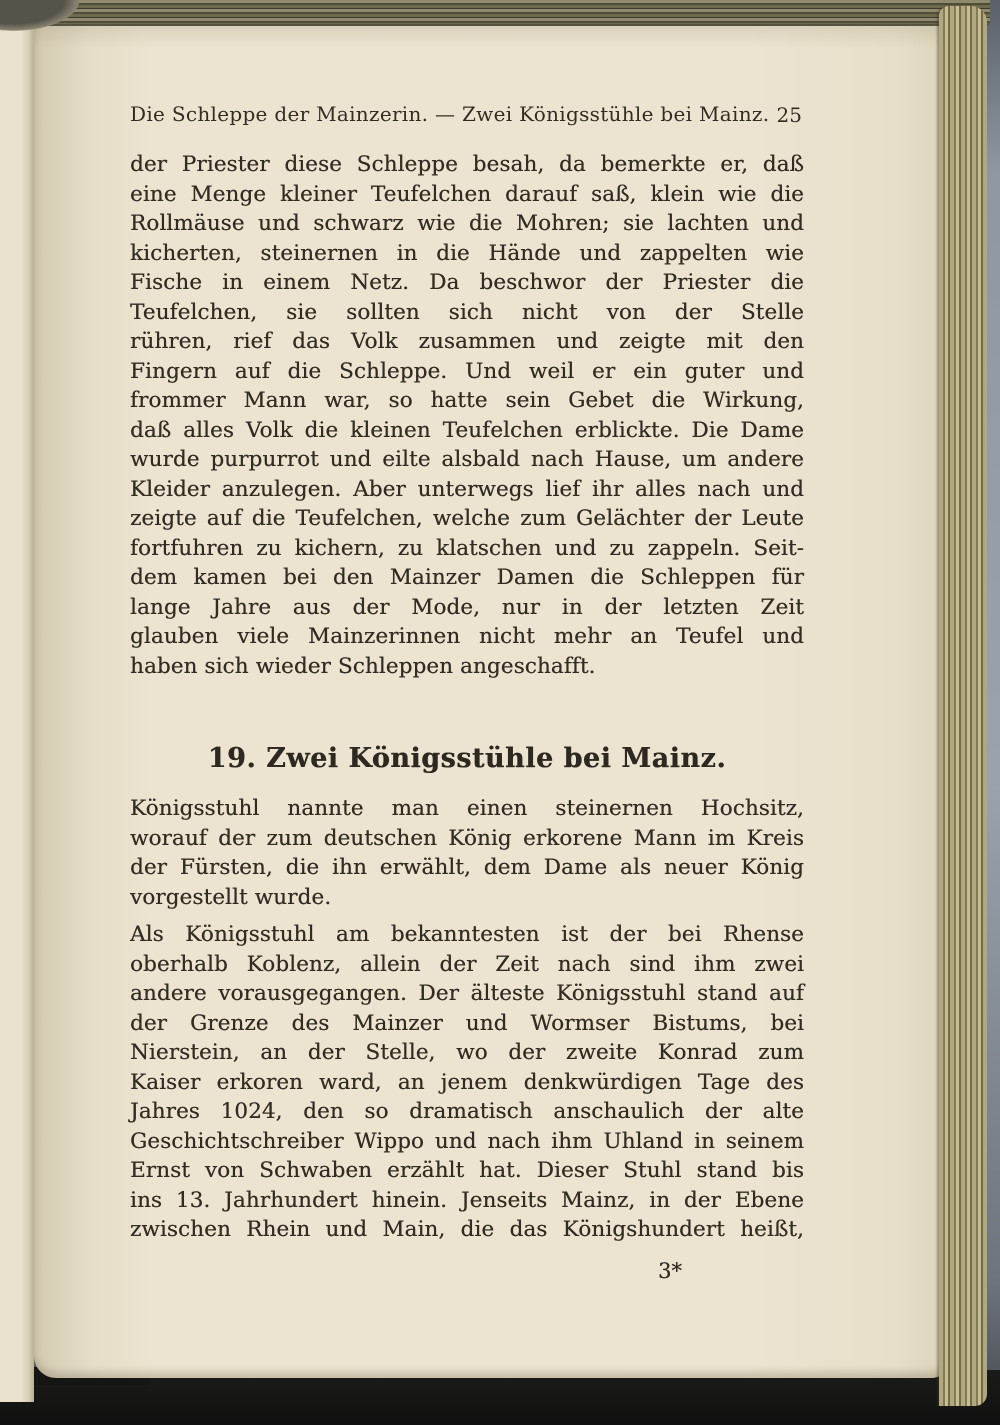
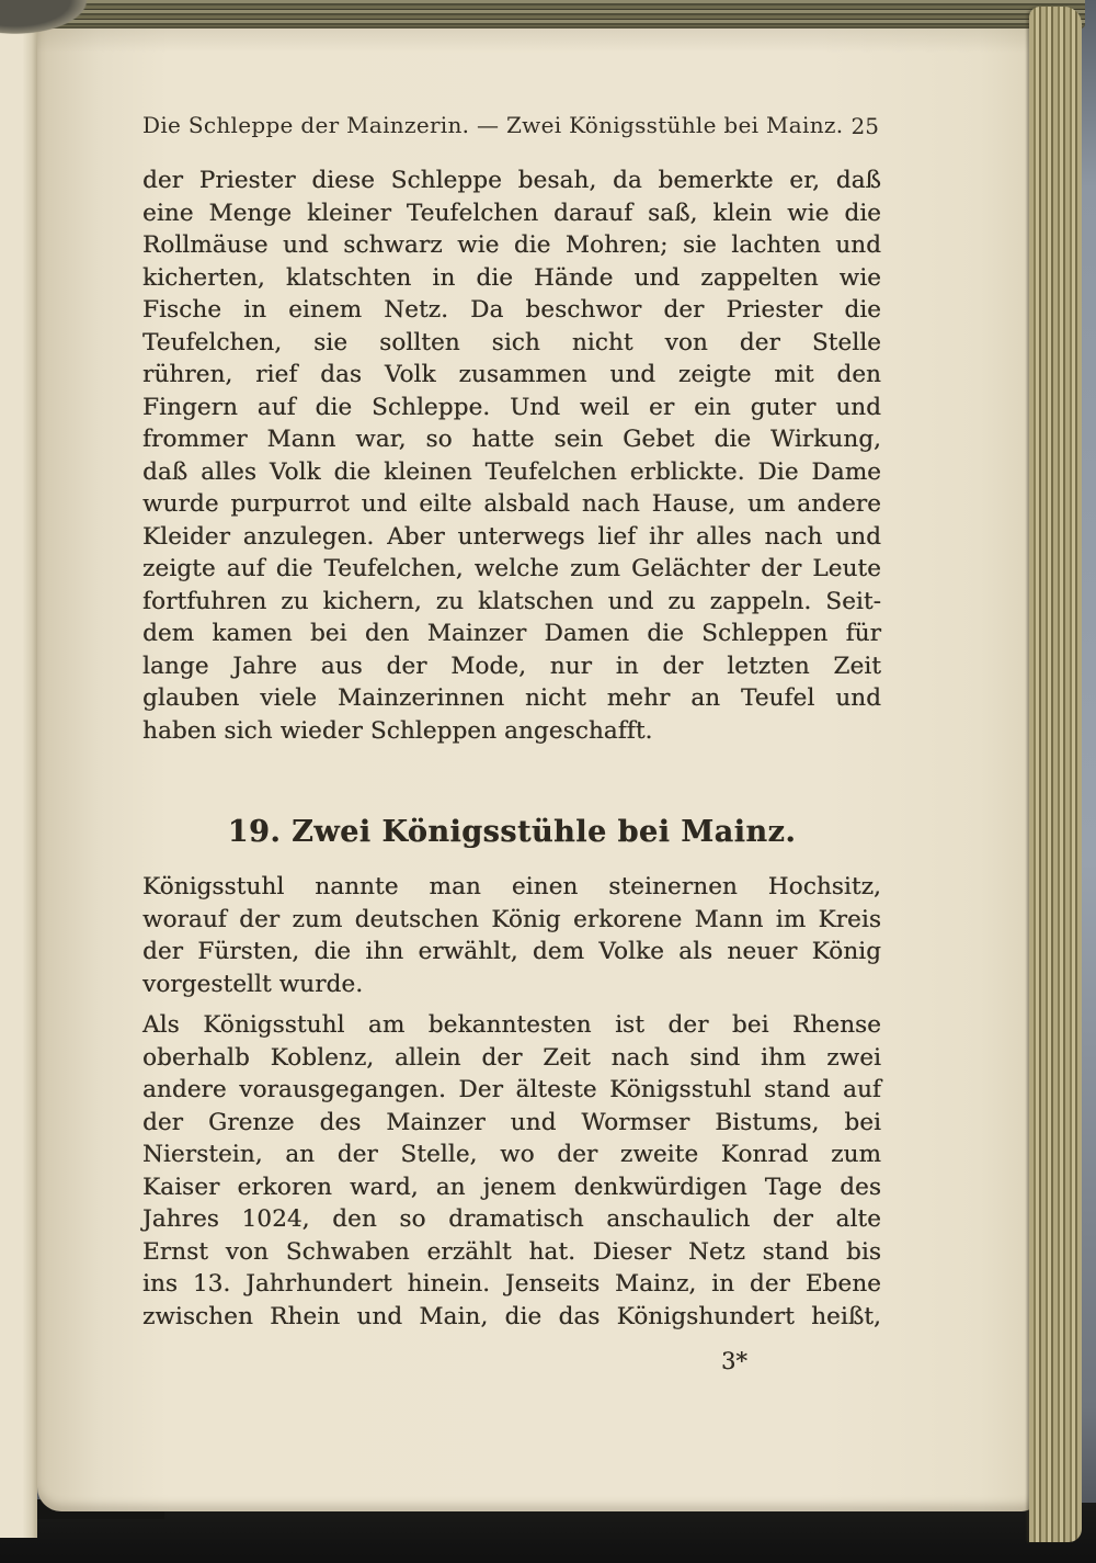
  Die Schleppe der Mainzerin. — Zwei Königsstühle bei Mainz.
  25
  der Priester diese Schleppe besah, da bemerkte er, daß
  eine Menge kleiner Teufelchen darauf saß, klein wie die
  Rollmäuse und schwarz wie die Mohren; sie lachten und
- kicherten, steinernen in die Hände und zappelten wie
+ kicherten, klatschten in die Hände und zappelten wie
  Fische in einem Netz. Da beschwor der Priester die
  Teufelchen, sie sollten sich nicht von der Stelle
  rühren, rief das Volk zusammen und zeigte mit den
  Fingern auf die Schleppe. Und weil er ein guter und
  frommer Mann war, so hatte sein Gebet die Wirkung,
  daß alles Volk die kleinen Teufelchen erblickte. Die Dame
  wurde purpurrot und eilte alsbald nach Hause, um andere
  Kleider anzulegen. Aber unterwegs lief ihr alles nach und
  zeigte auf die Teufelchen, welche zum Gelächter der Leute
  fortfuhren zu kichern, zu klatschen und zu zappeln. Seit-
  dem kamen bei den Mainzer Damen die Schleppen für
  lange Jahre aus der Mode, nur in der letzten Zeit
  glauben viele Mainzerinnen nicht mehr an Teufel und
  haben sich wieder Schleppen angeschafft.
  19. Zwei Königsstühle bei Mainz.
  Königsstuhl nannte man einen steinernen Hochsitz,
  worauf der zum deutschen König erkorene Mann im Kreis
- der Fürsten, die ihn erwählt, dem Dame als neuer König
+ der Fürsten, die ihn erwählt, dem Volke als neuer König
  vorgestellt wurde.
  Als Königsstuhl am bekanntesten ist der bei Rhense
  oberhalb Koblenz, allein der Zeit nach sind ihm zwei
  andere vorausgegangen. Der älteste Königsstuhl stand auf
  der Grenze des Mainzer und Wormser Bistums, bei
  Nierstein, an der Stelle, wo der zweite Konrad zum
  Kaiser erkoren ward, an jenem denkwürdigen Tage des
  Jahres 1024, den so dramatisch anschaulich der alte
- Geschichtschreiber Wippo und nach ihm Uhland in seinem
- Ernst von Schwaben erzählt hat. Dieser Stuhl stand bis
+ Ernst von Schwaben erzählt hat. Dieser Netz stand bis
  ins 13. Jahrhundert hinein. Jenseits Mainz, in der Ebene
  zwischen Rhein und Main, die das Königshundert heißt,
  3*
